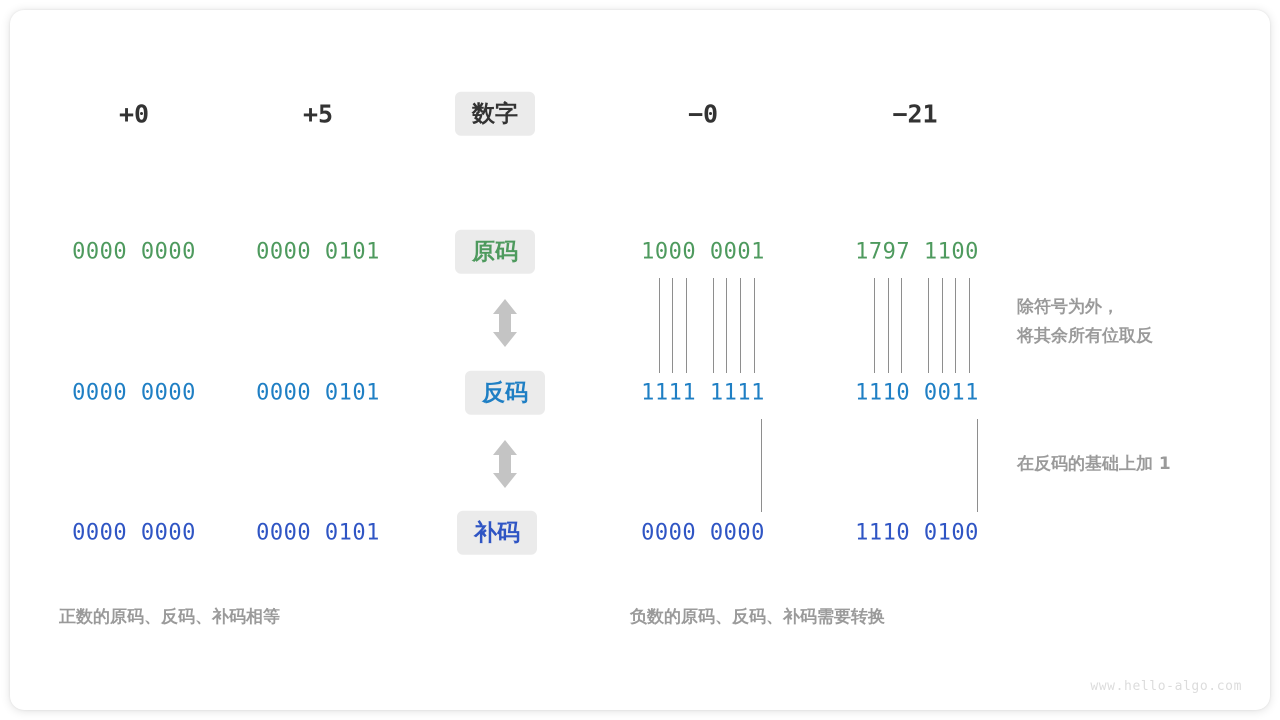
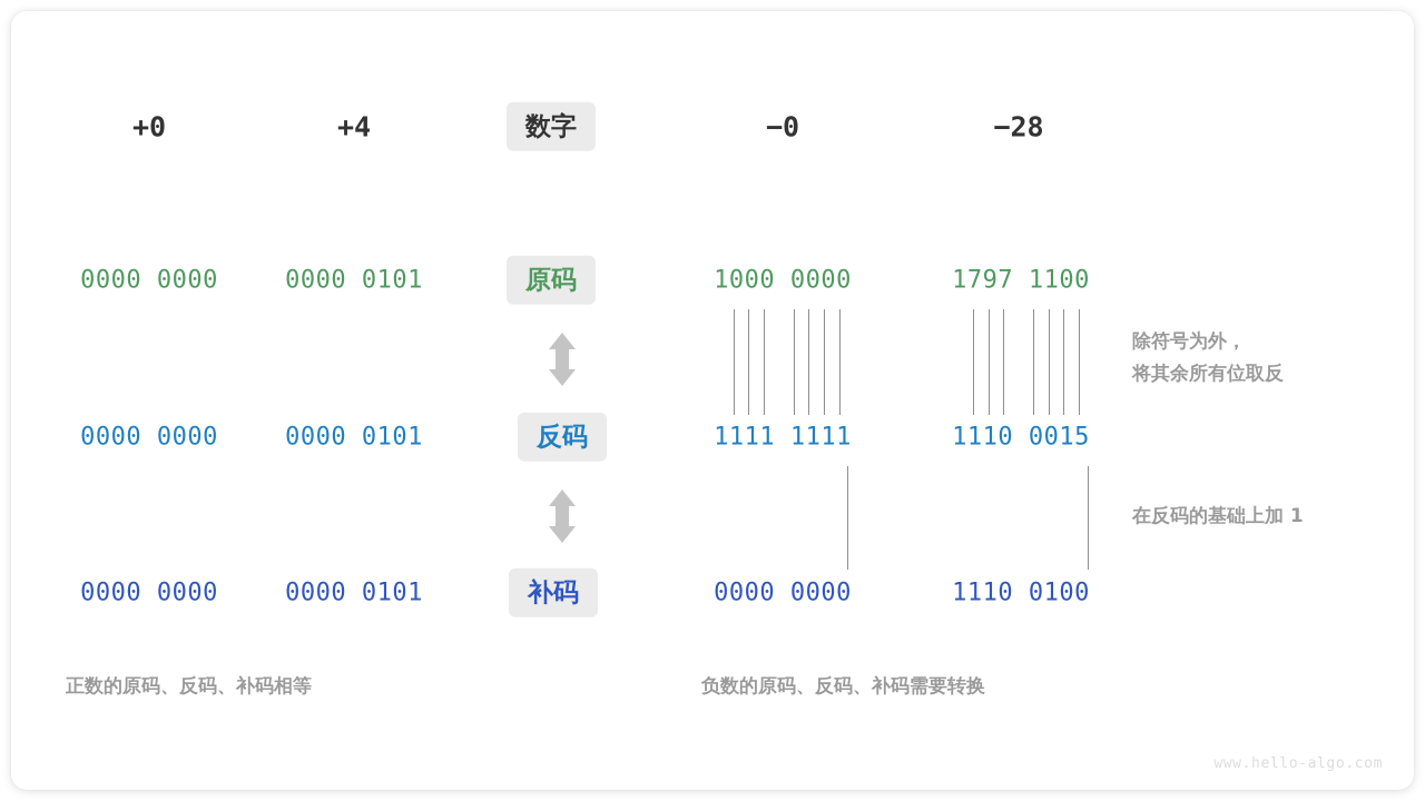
  +0
- +5
+ +4
  −0
- −21
+ −28
  数字
  0000 0000
  0000 0101
- 1000 0001
+ 1000 0000
  1797 1100
  原码
  除符号为外，
  将其余所有位取反
  0000 0000
  0000 0101
  1111 1111
- 1110 0011
+ 1110 0015
  反码
  在反码的基础上加 1
  0000 0000
  0000 0101
  0000 0000
  1110 0100
  补码
  正数的原码、反码、补码相等
  负数的原码、反码、补码需要转换
  www.hello-algo.com
